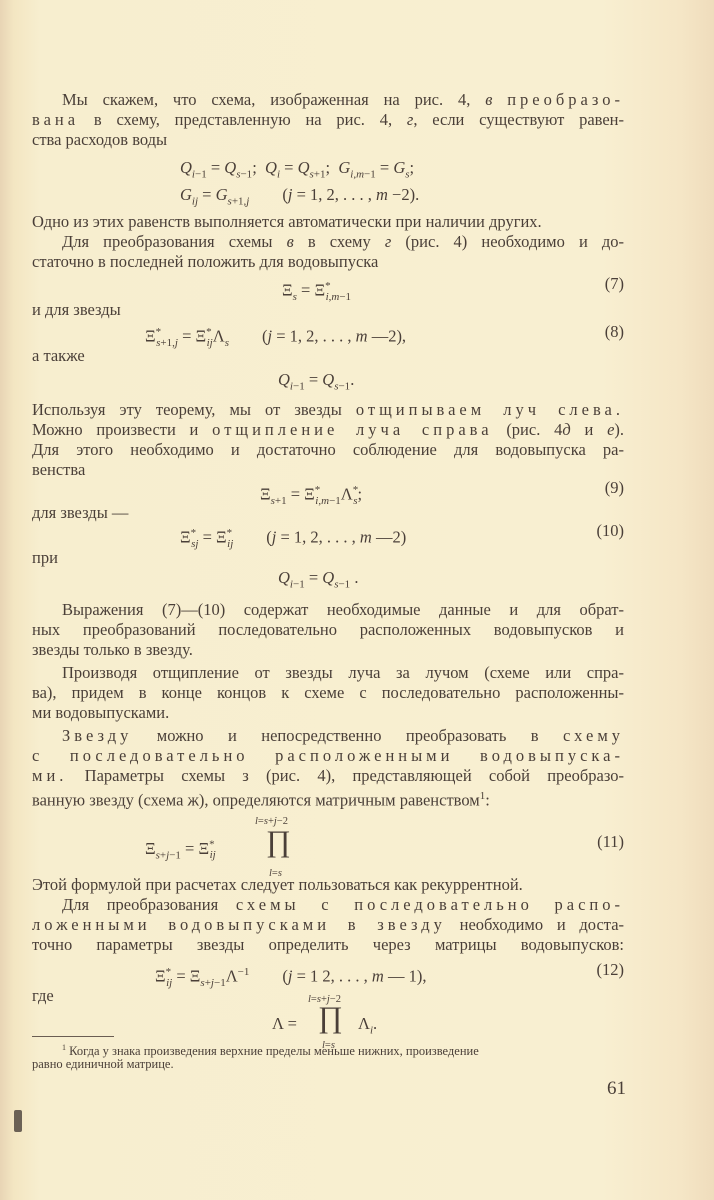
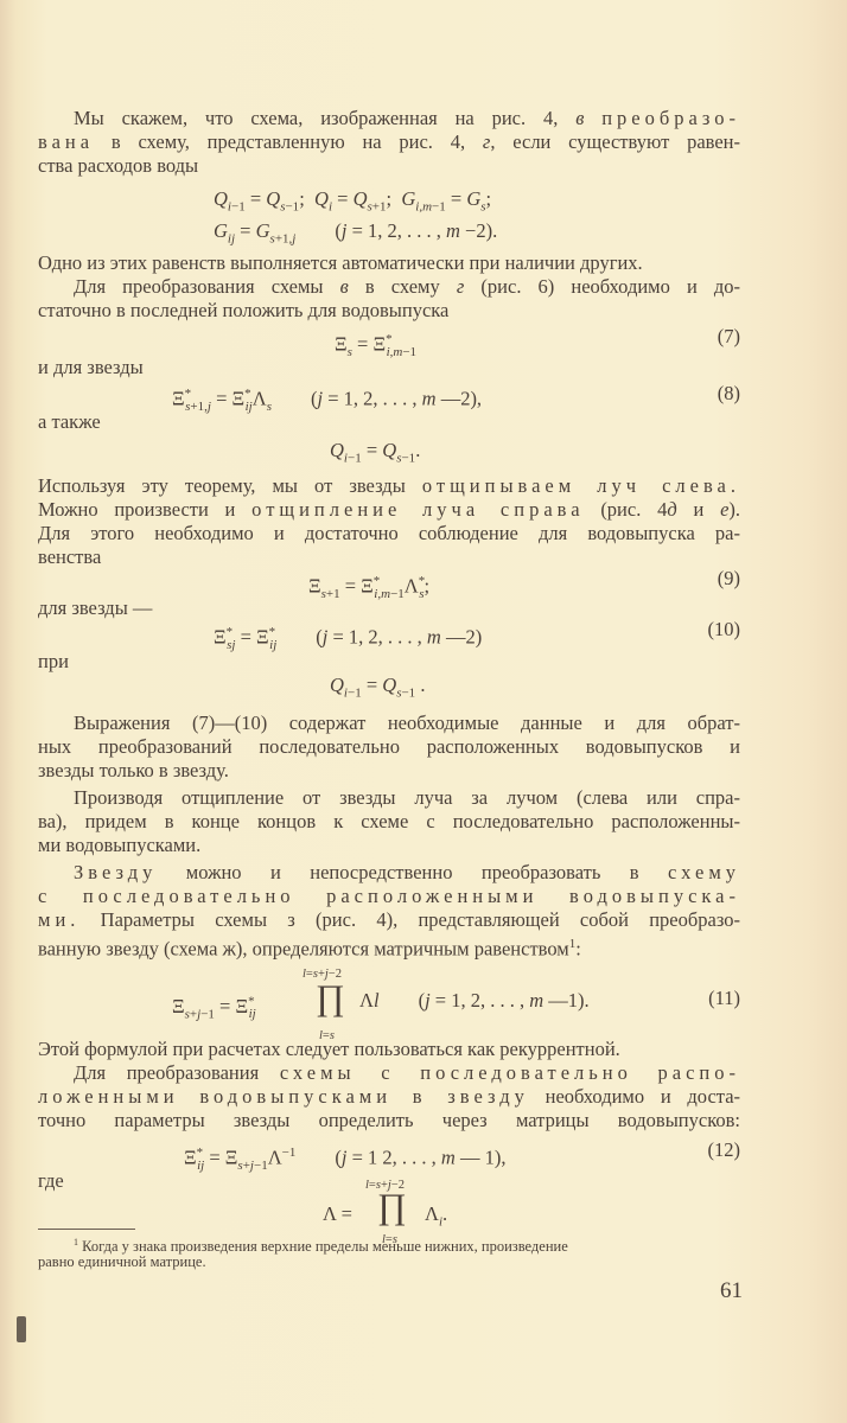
  Мы скажем, что схема, изображенная на рис. 4, в преобразо-
  вана в схему, представленную на рис. 4, г, если существуют равен-
  ства расходов воды
  Qi−1 = Qs−1; Qi = Qs+1; Gi,m−1 = Gs;
  Gij = Gs+1,j (j = 1, 2, . . . , m −2).
  Одно из этих равенств выполняется автоматически при наличии других.
- Для преобразования схемы в в схему г (рис. 4) необходимо и до-
+ Для преобразования схемы в в схему г (рис. 6) необходимо и до-
  статочно в последней положить для водовыпуска
  Ξs = Ξ*i,m−1
  (7)
  и для звезды
  Ξ*s+1,j = Ξ*ijΛs (j = 1, 2, . . . , m —2),
  (8)
  а также
  Qi−1 = Qs−1.
  Используя эту теорему, мы от звезды отщипываем луч слева.
  Можно произвести и отщипление луча справа (рис. 4д и е).
  Для этого необходимо и достаточно соблюдение для водовыпуска ра-
  венства
  Ξs+1 = Ξ*i,m−1Λ*s;
  (9)
  для звезды —
  Ξ*sj = Ξ*ij (j = 1, 2, . . . , m —2)
  (10)
  при
  Qi−1 = Qs−1 .
  Выражения (7)—(10) содержат необходимые данные и для обрат-
  ных преобразований последовательно расположенных водовыпусков и
  звезды только в звезду.
- Производя отщипление от звезды луча за лучом (схеме или спра-
+ Производя отщипление от звезды луча за лучом (слева или спра-
  ва), придем в конце концов к схеме с последовательно расположенны-
  ми водовыпусками.
  Звезду можно и непосредственно преобразовать в схему
  с последовательно расположенными водовыпуска-
  ми. Параметры схемы з (рис. 4), представляющей собой преобразо-
  ванную звезду (схема ж), определяются матричным равенством1:
  Ξs+j−1 = Ξ*ij
  l=s+j−2
  ∏
  l=s
+ Λl (j = 1, 2, . . . , m —1).
  (11)
  Этой формулой при расчетах следует пользоваться как рекуррентной.
  Для преобразования схемы с последовательно распо-
  ложенными водовыпусками в звезду необходимо и доста-
  точно параметры звезды определить через матрицы водовыпусков:
  Ξ*ij = Ξs+j−1Λ−1 (j = 1 2, . . . , m — 1),
  (12)
  где
  Λ =
  l=s+j−2
  ∏
  l=s
  Λi.
  1 Когда у знака произведения верхние пределы меньше нижних, произведение
  равно единичной матрице.
  61
